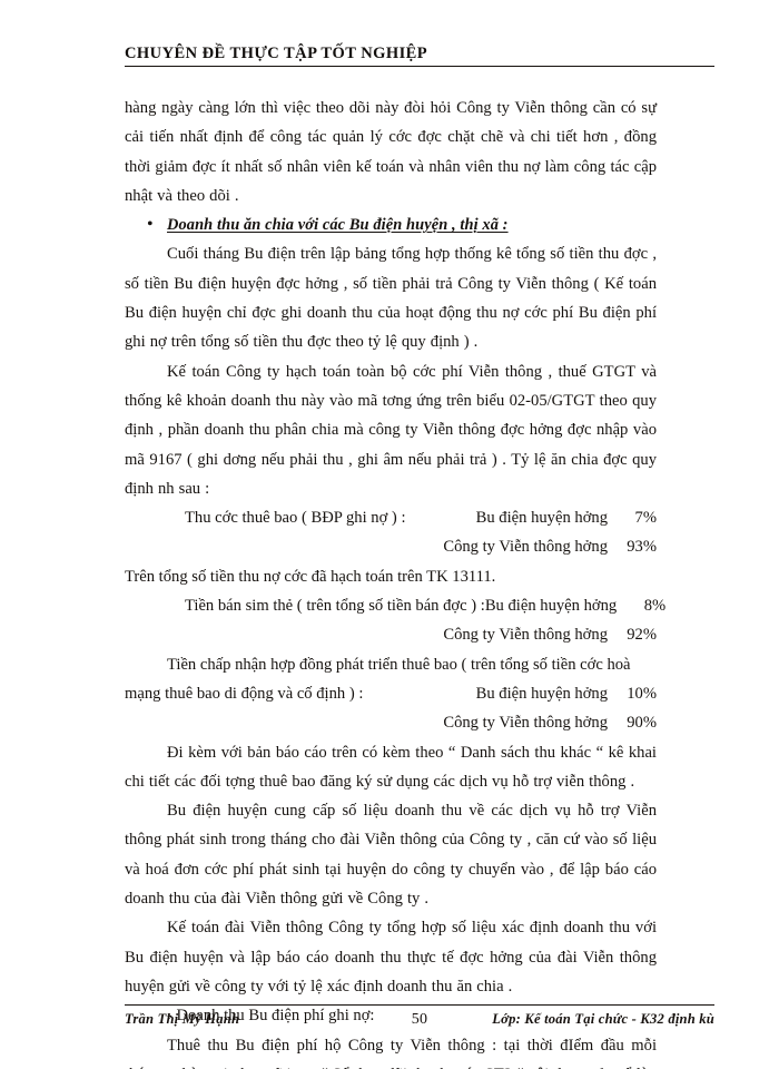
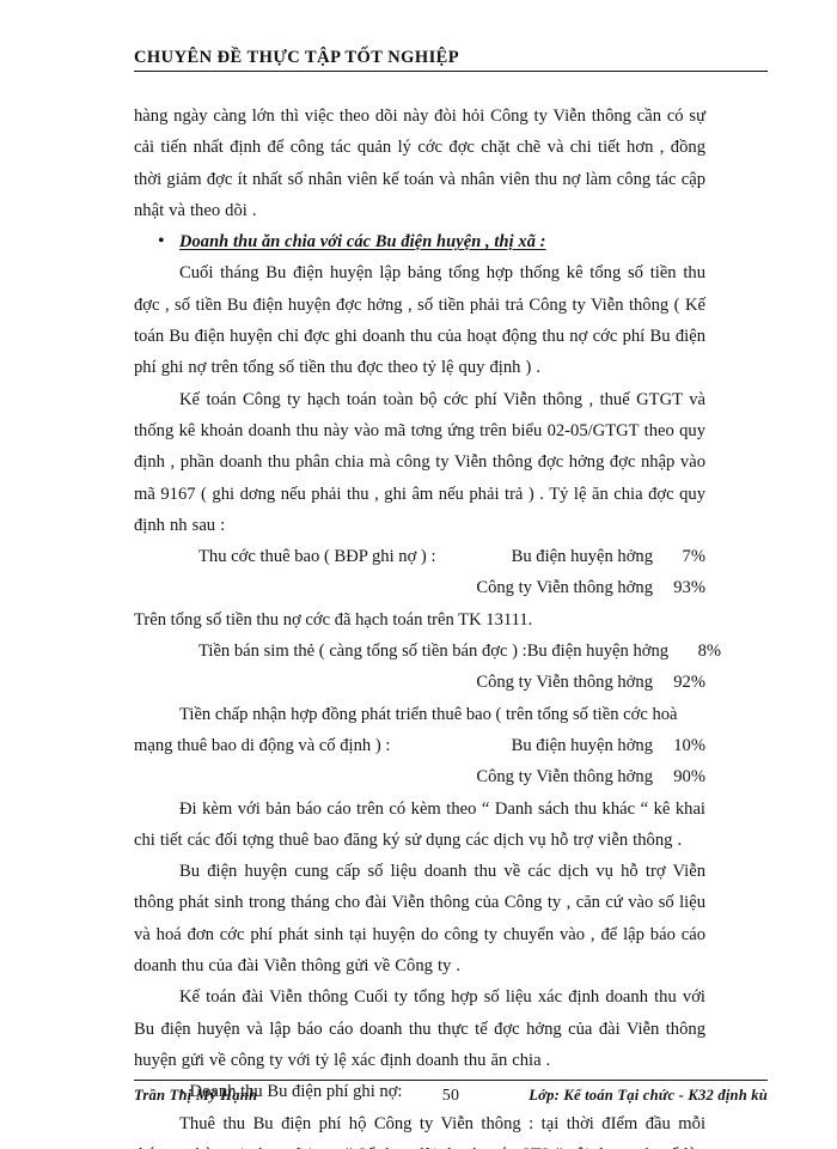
  CHUYÊN ĐỀ THỰC TẬP TỐT NGHIỆP
  hàng ngày càng lớn thì việc theo dõi này đòi hỏi Công ty Viễn thông cần có sự cải tiến nhất định để công tác quản lý cớc đợc chặt chẽ và chi tiết hơn , đồng thời giảm đợc ít nhất số nhân viên kế toán và nhân viên thu nợ làm công tác cập nhật và theo dõi .
  •
  Doanh thu ăn chia với các Bu điện huyện , thị xã :
- Cuối tháng Bu điện trên lập bảng tổng hợp thống kê tổng số tiền thu đợc , số tiền Bu điện huyện đợc hởng , số tiền phải trả Công ty Viễn thông ( Kế toán Bu điện huyện chỉ đợc ghi doanh thu của hoạt động thu nợ cớc phí Bu điện phí ghi nợ trên tổng số tiền thu đợc theo tỷ lệ quy định ) .
+ Cuối tháng Bu điện huyện lập bảng tổng hợp thống kê tổng số tiền thu đợc , số tiền Bu điện huyện đợc hởng , số tiền phải trả Công ty Viễn thông ( Kế toán Bu điện huyện chỉ đợc ghi doanh thu của hoạt động thu nợ cớc phí Bu điện phí ghi nợ trên tổng số tiền thu đợc theo tỷ lệ quy định ) .
  Kế toán Công ty hạch toán toàn bộ cớc phí Viễn thông , thuế GTGT và thống kê khoản doanh thu này vào mã tơng ứng trên biểu 02-05/GTGT theo quy định , phần doanh thu phân chia mà công ty Viễn thông đợc hởng đợc nhập vào mã 9167 ( ghi dơng nếu phải thu , ghi âm nếu phải trả ) . Tỷ lệ ăn chia đợc quy định nh sau :
  Thu cớc thuê bao ( BĐP ghi nợ ) :
  Bu điện huyện hởng
  7%
  Công ty Viễn thông hởng
  93%
  Trên tổng số tiền thu nợ cớc đã hạch toán trên TK 13111.
- Tiền bán sim thẻ ( trên tổng số tiền bán đợc ) :
+ Tiền bán sim thẻ ( càng tổng số tiền bán đợc ) :
  Bu điện huyện hởng
  8%
  Công ty Viễn thông hởng
  92%
  Tiền chấp nhận hợp đồng phát triển thuê bao ( trên tổng số tiền cớc hoà
  mạng thuê bao di động và cố định ) :
  Bu điện huyện hởng
  10%
  Công ty Viễn thông hởng
  90%
  Đi kèm với bản báo cáo trên có kèm theo “ Danh sách thu khác “ kê khai chi tiết các đối tợng thuê bao đăng ký sử dụng các dịch vụ hỗ trợ viễn thông .
  Bu điện huyện cung cấp số liệu doanh thu về các dịch vụ hỗ trợ Viễn thông phát sinh trong tháng cho đài Viễn thông của Công ty , căn cứ vào số liệu và hoá đơn cớc phí phát sinh tại huyện do công ty chuyển vào , để lập báo cáo doanh thu của đài Viễn thông gửi về Công ty .
- Kế toán đài Viễn thông Công ty tổng hợp số liệu xác định doanh thu với Bu điện huyện và lập báo cáo doanh thu thực tế đợc hởng của đài Viễn thông huyện gửi về công ty với tỷ lệ xác định doanh thu ăn chia .
+ Kế toán đài Viễn thông Cuối ty tổng hợp số liệu xác định doanh thu với Bu điện huyện và lập báo cáo doanh thu thực tế đợc hởng của đài Viễn thông huyện gửi về công ty với tỷ lệ xác định doanh thu ăn chia .
  - Doanh thu Bu điện phí ghi nợ:
  Trần Thị Mỹ Hạnh
  50
  Lớp: Kế toán Tại chức - K32 định kù
